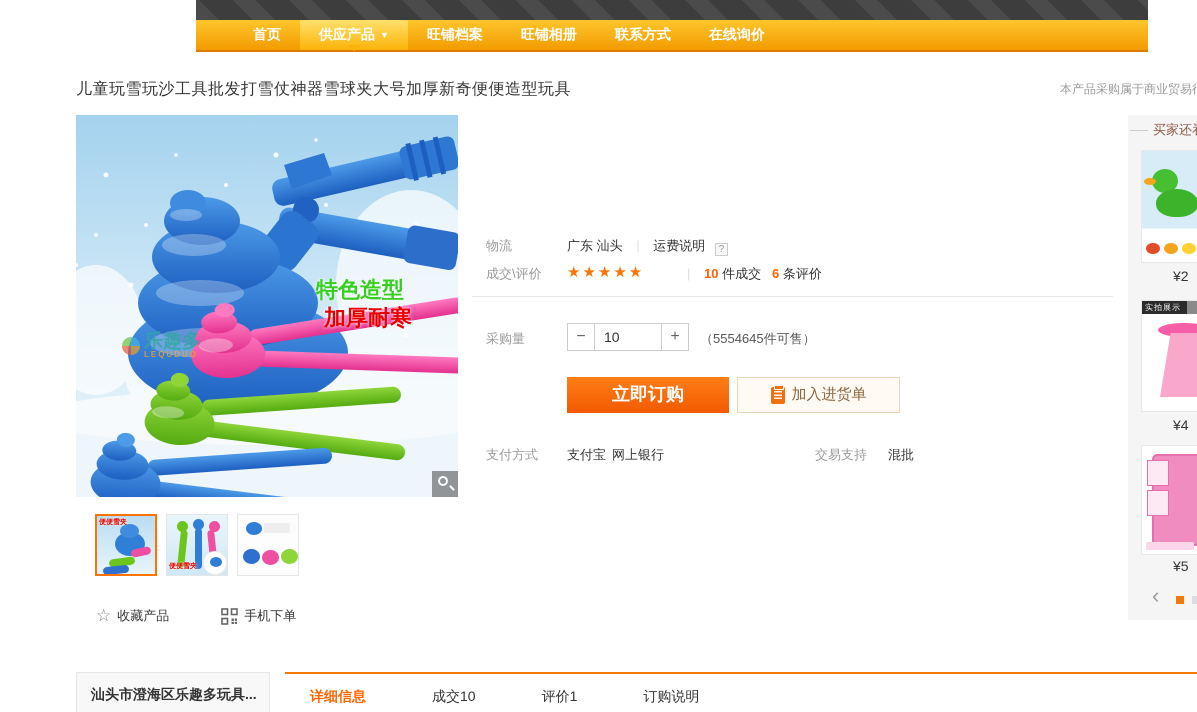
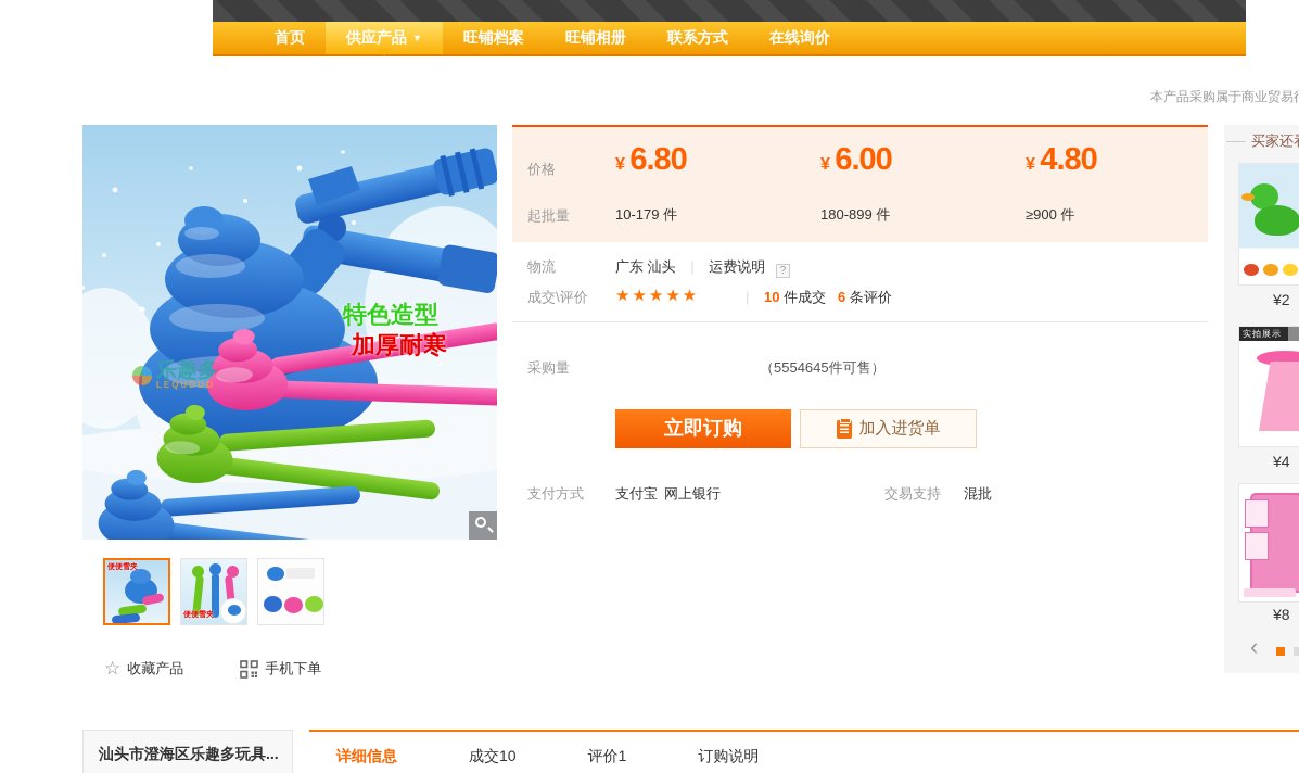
  首页
  供应产品
  ▼
  旺铺档案
  旺铺相册
  联系方式
  在线询价
- 儿童玩雪玩沙工具批发打雪仗神器雪球夹大号加厚新奇便便造型玩具
  本产品采购属于商业贸易
  特色造型
  加厚耐寒
  乐趣多
  LEQUDUO
  ☆
  收藏产品
  手机下单
+ 价格
+ 起批量
+ ¥ 6.80
+ 10-179 件
+ ¥ 6.00
+ 180-899 件
+ ¥ 4.80
+ ≥900 件
  物流
  广东 汕头 运费说明 ?
  成交\评价
  ★★★★★
  | 10 件成交
  6 条评价
  采购量
- −
- 10
- +
  （5554645件可售）
  立即订购
  加入进货单
  支付方式
  支付宝
  网上银行
  交易支持
  混批
  汕头市澄海区乐趣多玩具...
  详细信息
  成交10
  评价1
  订购说明
  ¥2
  实拍展示
  ¥4
- ¥5
+ ¥8
  ‹
